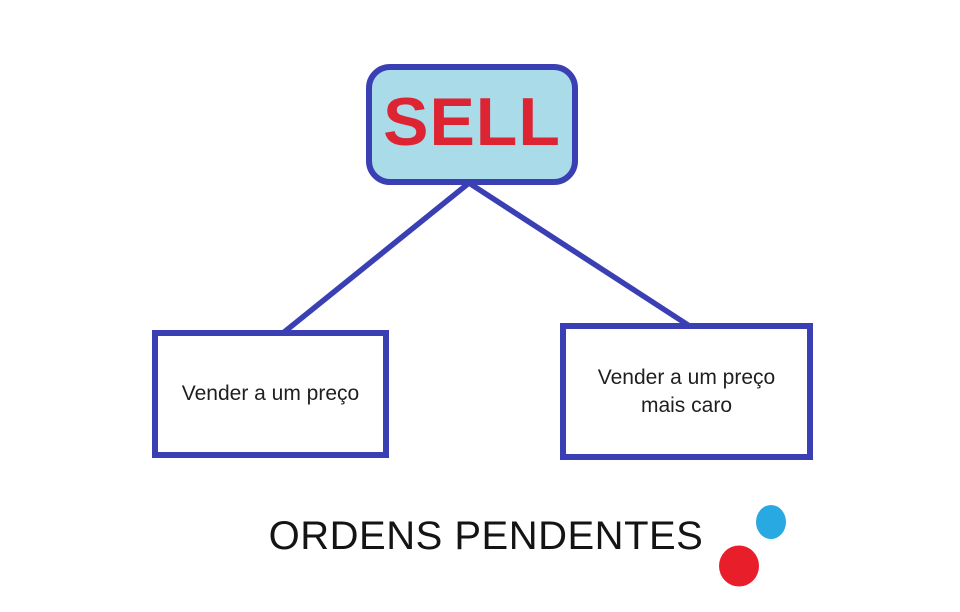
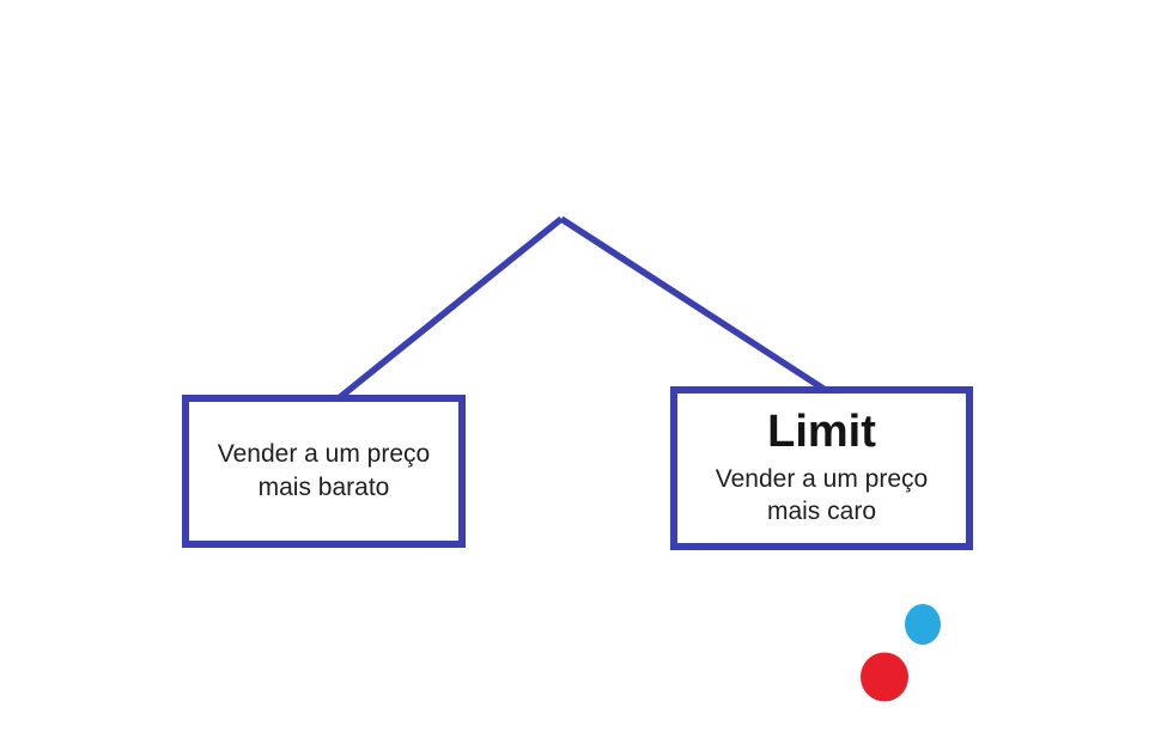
- SELL
  Vender a um preço
+ mais barato
+ Limit
  Vender a um preço
  mais caro
- ORDENS PENDENTES
